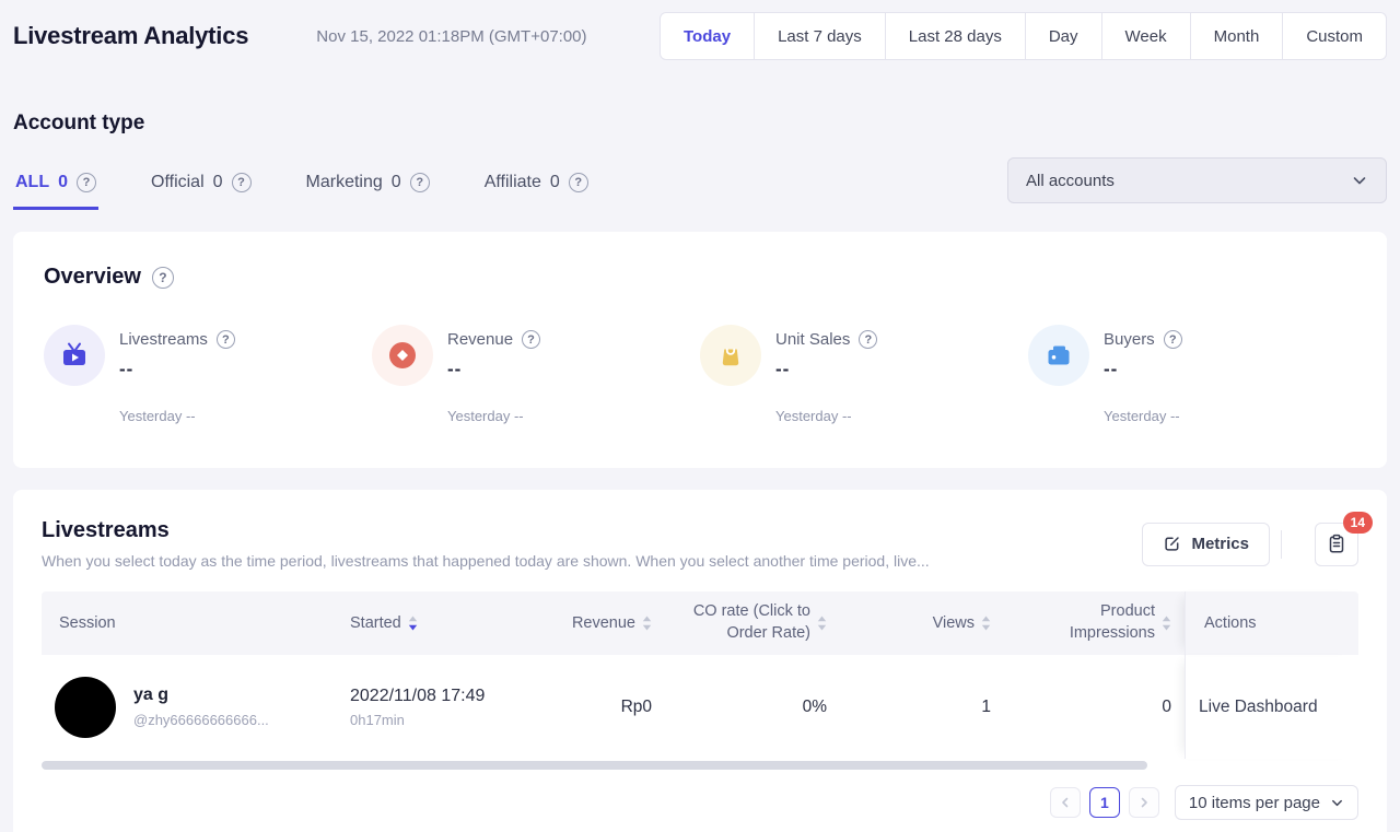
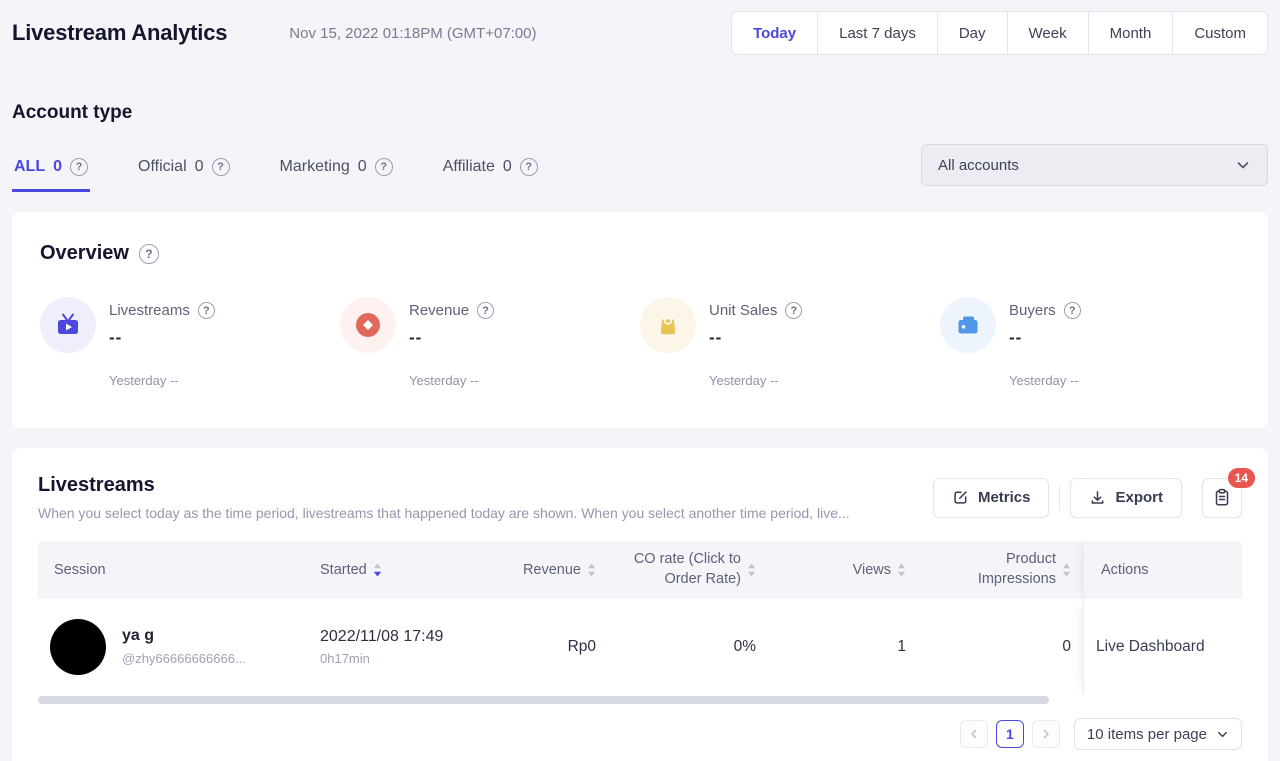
  Livestream Analytics
  Nov 15, 2022 01:18PM (GMT+07:00)
  Today
  Last 7 days
- Last 28 days
  Day
  Week
  Month
  Custom
  Account type
  ALL
  0
  ?
  Official
  0
  ?
  Marketing
  0
  ?
  Affiliate
  0
  ?
  All accounts
  Overview
  ?
  Livestreams
  ?
  --
  Yesterday --
  Revenue
  ?
  --
  Yesterday --
  Unit Sales
  ?
  --
  Yesterday --
  Buyers
  ?
  --
  Yesterday --
  Livestreams
  When you select today as the time period, livestreams that happened today are shown. When you select another time period, live...
  Metrics
+ Export
  14
  Session
  Started
  Revenue
  CO rate (Click to Order Rate)
  Views
  Product Impressions
  Actions
  ya g
  @zhy66666666666...
  2022/11/08 17:49
  0h17min
  Rp0
  0%
  1
  0
  Live Dashboard
  1
  10 items per page
